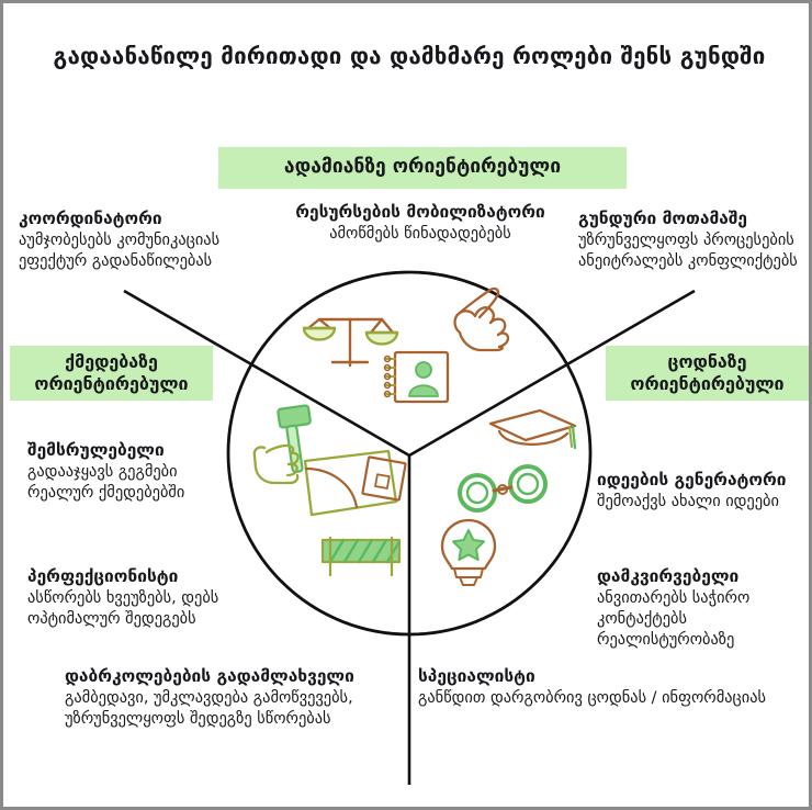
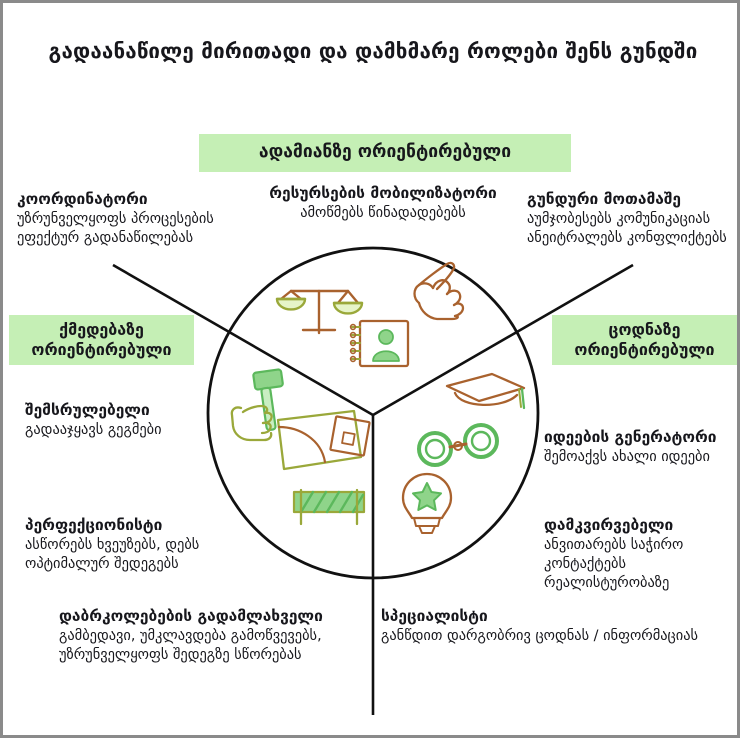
  გადაანაწილე მირითადი და დამხმარე როლები შენს გუნდში
  ადამიანზე ორიენტირებული
  ქმედებაზე
  ორიენტირებული
  ცოდნაზე
  ორიენტირებული
  კოორდინატორი
- აუმჯობესებს კომუნიკაციას
+ უზრუნველყოფს პროცესების
  ეფექტურ გადანაწილებას
  რესურსების მობილიზატორი
  ამოწმებს წინადადებებს
  გუნდური მოთამაშე
- უზრუნველყოფს პროცესების
+ აუმჯობესებს კომუნიკაციას
  ანეიტრალებს კონფლიქტებს
  შემსრულებელი
  გადააჯყავს გეგმები
- რეალურ ქმედებებში
  იდეების გენერატორი
  შემოაქვს ახალი იდეები
  პერფექციონისტი
  ასწორებს ხვეუზებს, დებს
  ოპტიმალურ შედეგებს
  დამკვირვებელი
  ანვითარებს საჭირო კონტაქტებს
  რეალისტურობაზე
  დაბრკოლებების გადამლახველი
  გამბედავი, უმკლავდება გამოწვევებს,
  უზრუნველყოფს შედეგზე სწორებას
  სპეციალისტი
  განწდით დარგობრივ ცოდნას / ინფორმაციას
